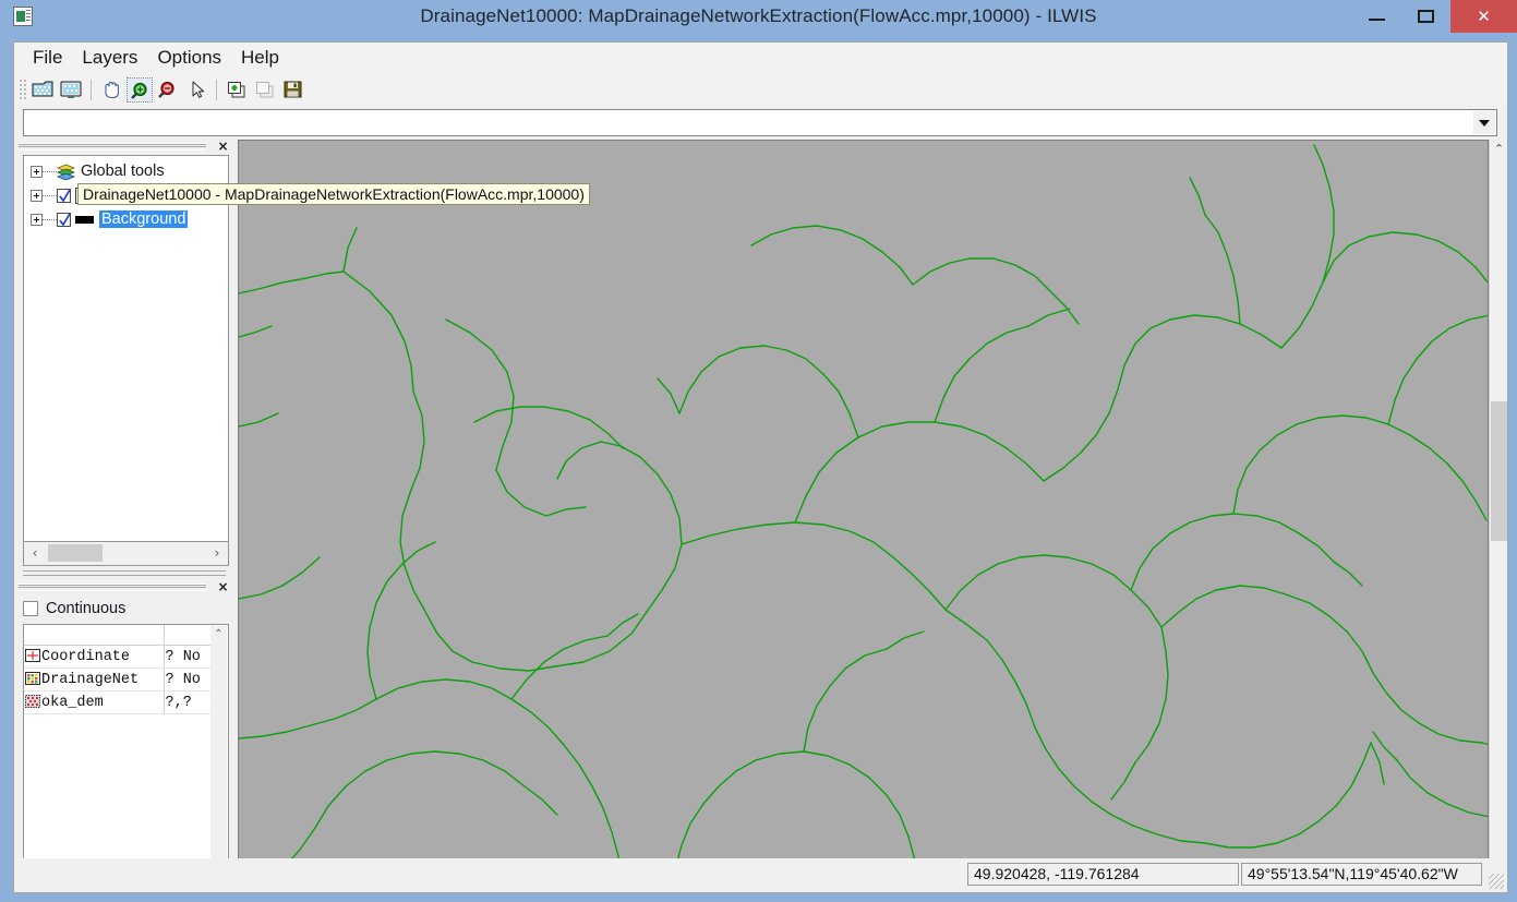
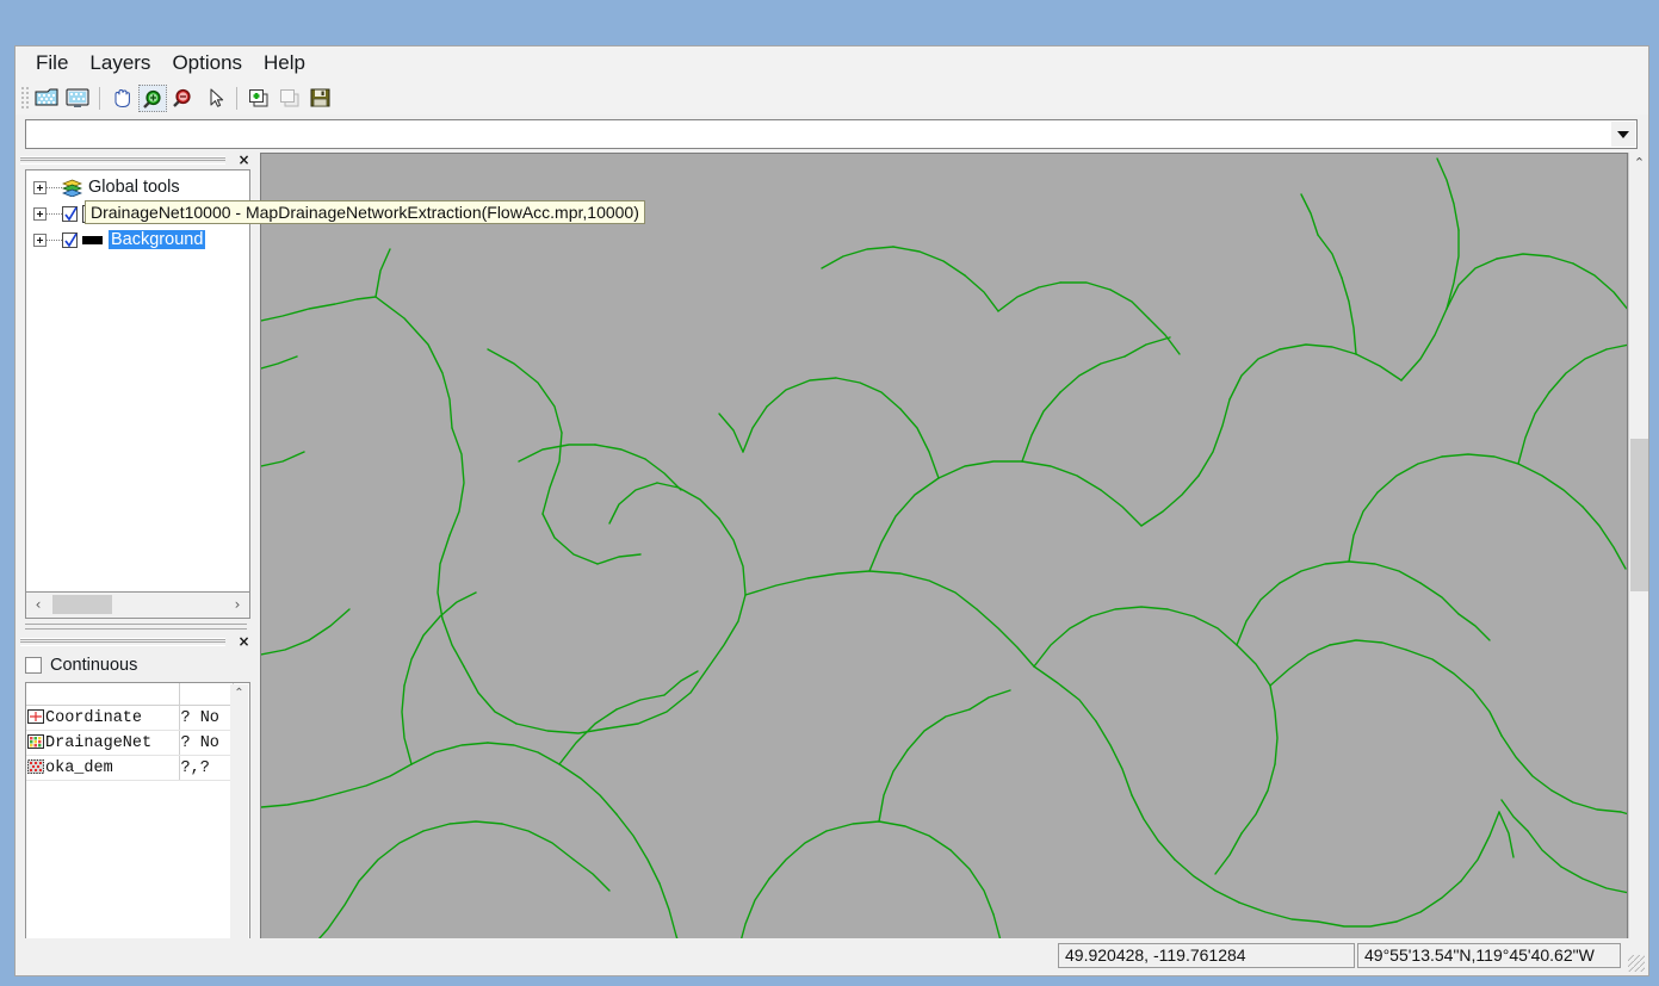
- DrainageNet10000: MapDrainageNetworkExtraction(FlowAcc.mpr,10000) - ILWIS
- ✕
  File
  Layers
  Options
  Help
  ×
  Global tools
  Background
  DrainageNet10000 - MapDrainageNetworkExtraction(FlowAcc.mpr,10000)
  ‹
  ›
  ×
  Continuous
  Coordinate	? No
  DrainageNet	? No
  oka_dem	?,?
  ⌃
  ⌃
  49.920428, -119.761284
  49°55'13.54"N,119°45'40.62"W
